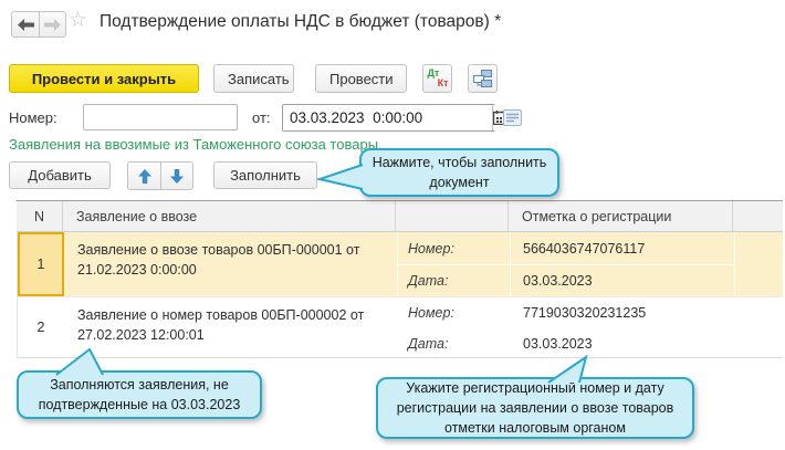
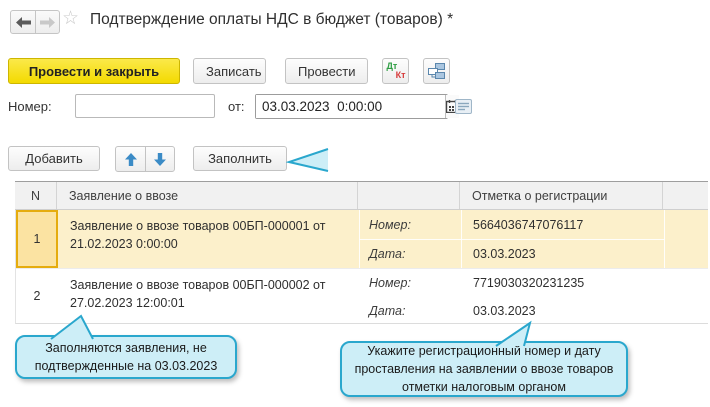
  ☆
  Подтверждение оплаты НДС в бюджет (товаров) *
  Провести и закрыть
  Записать
  Провести
  Дт
  Кт
  Номер:
  от:
  03.03.2023 0:00:00
- Заявления на ввозимые из Таможенного союза товары
  Добавить
  Заполнить
  N
  Заявление о ввозе
  Отметка о регистрации
  1
  Заявление о ввозе товаров 00БП-000001 от 21.02.2023 0:00:00
  Номер:
  5664036747076117
  Дата:
  03.03.2023
  2
- Заявление о номер товаров 00БП-000002 от 27.02.2023 12:00:01
+ Заявление о ввозе товаров 00БП-000002 от 27.02.2023 12:00:01
  Номер:
  7719030320231235
  Дата:
  03.03.2023
- Нажмите, чтобы заполнить документ
  Заполняются заявления, не подтвержденные на 03.03.2023
- Укажите регистрационный номер и дату регистрации на заявлении о ввозе товаров отметки налоговым органом
+ Укажите регистрационный номер и дату проставления на заявлении о ввозе товаров отметки налоговым органом
